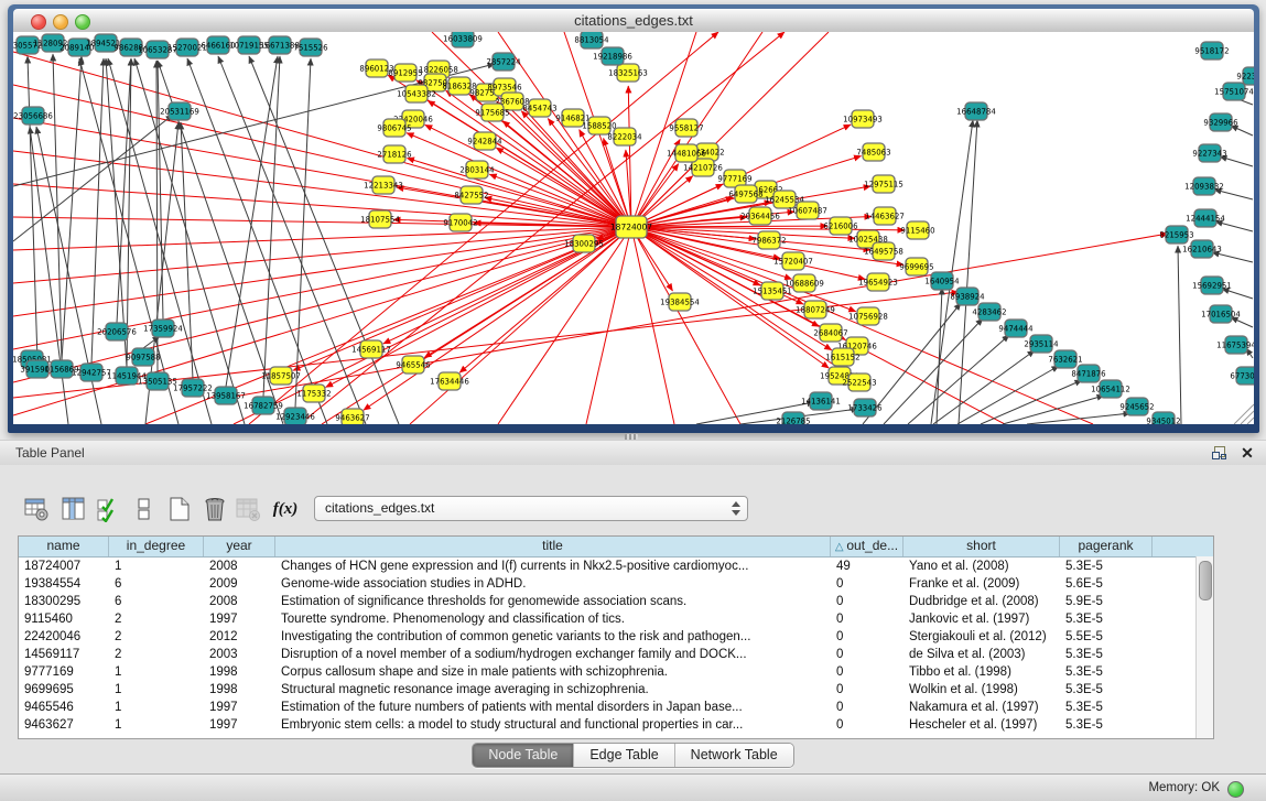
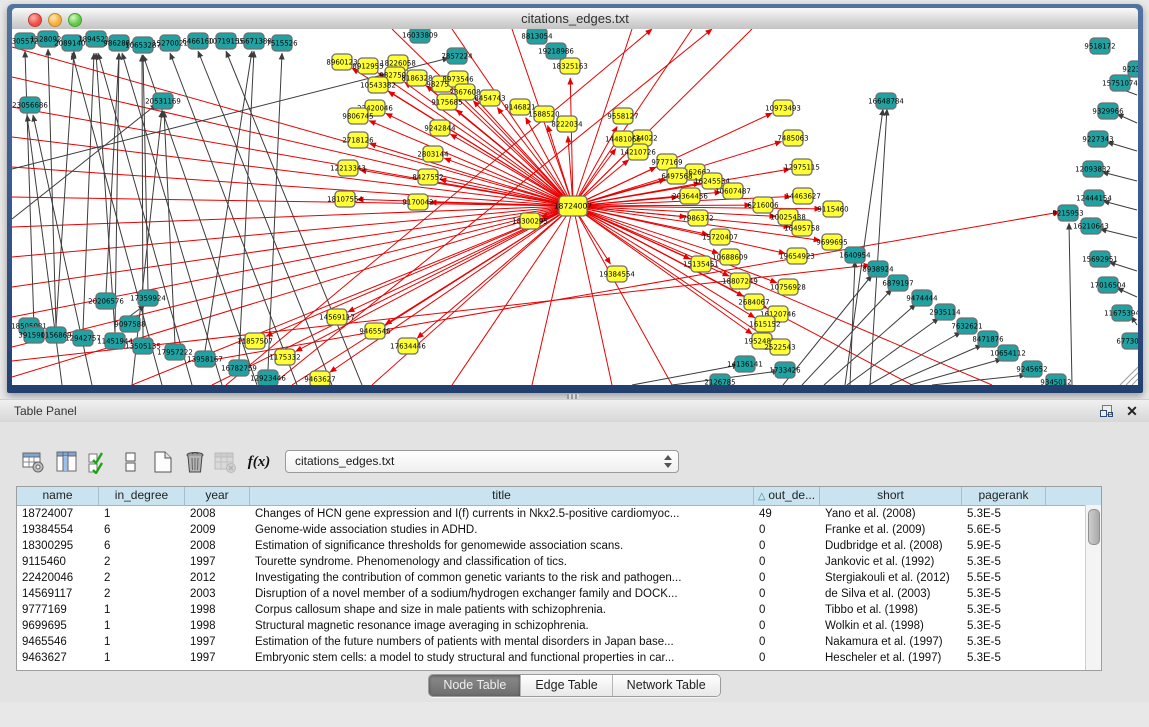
  citations_edges.txt
  8960123
  8912955
  18226058
  982750
  10543382
  8186328
  98275
  8973546
  2367608
  9175685
  8454743
  9146821
  420046
  9806745
  9242844
  2718126
  2803144
  12213343
  8427552
  18107554
  9170042
  1588520
  8222034
  18325163
  9558127
  34022
  14210726
  14481066
  9777169
  6497568
  16245534
  20364456
  10607487
  7986372
  6216006
  15720407
  10688609
  18807249
  10973493
  7485063
  12975115
  14463627
  9115460
  10025438
  16495758
  9699695
  19654923
  10756928
  2684067
  16120746
  1615152
  195248
  2522543
  19384554
  18300295
  15135451
  11857507
  1175332
  9463627
  9465546
  17634446
  14569117
  305572
  1128092
  2089140
  1894521
  986288
  10653287
  15270021
  6466160
  10719155
  16671388
  7515526
  16033809
  7857224
  8813054
  19218986
  9518172
  23056686
  20531169
  20206576
  17359924
  9097588
  391590
  1156869
  12942757
  11451944
  13505135
  17957222
  13958167
  16782759
  12923446
  2126785
  14136141
  1733426
  8938924
- 4283462
+ 6879197
  9474444
  2935114
  7632621
  8471876
  10654112
  9245652
  9345012
  16648784
  1640954
  15751074
  9329966
  9227343
  12093832
  12444154
  8215953
  16210643
  15692951
  17016504
  11675394
  67730
  18724007
  Table Panel
  ✕
  f(x)
  citations_edges.txt
  name
  in_degree
  year
  title
  △ out_de...
  short
  pagerank
  18724007
  1
  2008
  Changes of HCN gene expression and I(f) currents in Nkx2.5-positive cardiomyoc...
  49
  Yano et al. (2008)
  5.3E-5
  19384554
  6
  2009
  Genome-wide association studies in ADHD.
  0
  Franke et al. (2009)
  5.6E-5
  18300295
  6
  2008
  Estimation of significance thresholds for genomewide association scans.
  0
  Dudbridge et al. (2008)
  5.9E-5
  9115460
  2
  1997
  Tourette syndrome. Phenomenology and classification of tics.
  0
- Jankovic et al. (1997)
+ Jankovic et al. (1992)
  5.3E-5
  22420046
  2
  2012
  Investigating the contribution of common genetic variants to the risk and pathogen...
  0
  Stergiakouli et al. (2012)
  5.5E-5
  14569117
  2
  2003
  Disruption of a novel member of a sodium/hydrogen exchanger family and DOCK...
  0
  de Silva et al. (2003)
  5.3E-5
  9777169
  1
  1998
  Corpus callosum shape and size in male patients with schizophrenia.
  0
  Tibbo et al. (1998)
  5.3E-5
  9699695
  1
  1998
  Structural magnetic resonance image averaging in schizophrenia.
  0
  Wolkin et al. (1998)
  5.3E-5
  9465546
  1
  1997
  Estimation of the future numbers of patients with mental disorders in Japan base...
  0
  Nakamura et al. (1997)
  5.3E-5
  9463627
  1
  1997
  Embryonic stem cells: a model to study structural and functional properties in car...
  0
  Hescheler et al. (1997)
  5.3E-5
  Node Table
  Edge Table
  Network Table
- Memory: OK
